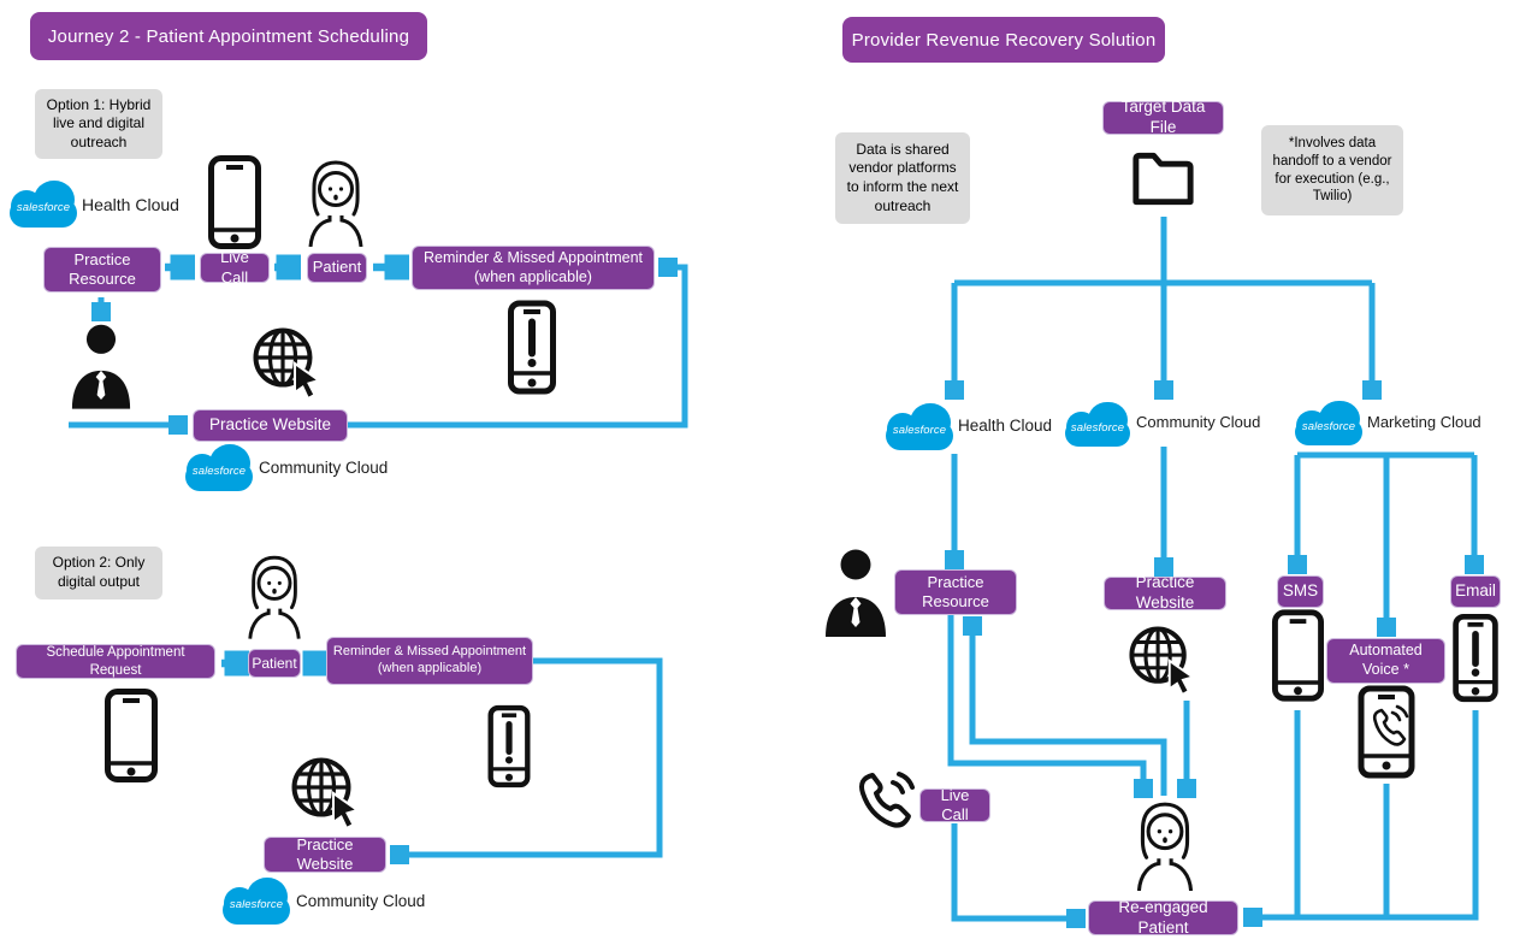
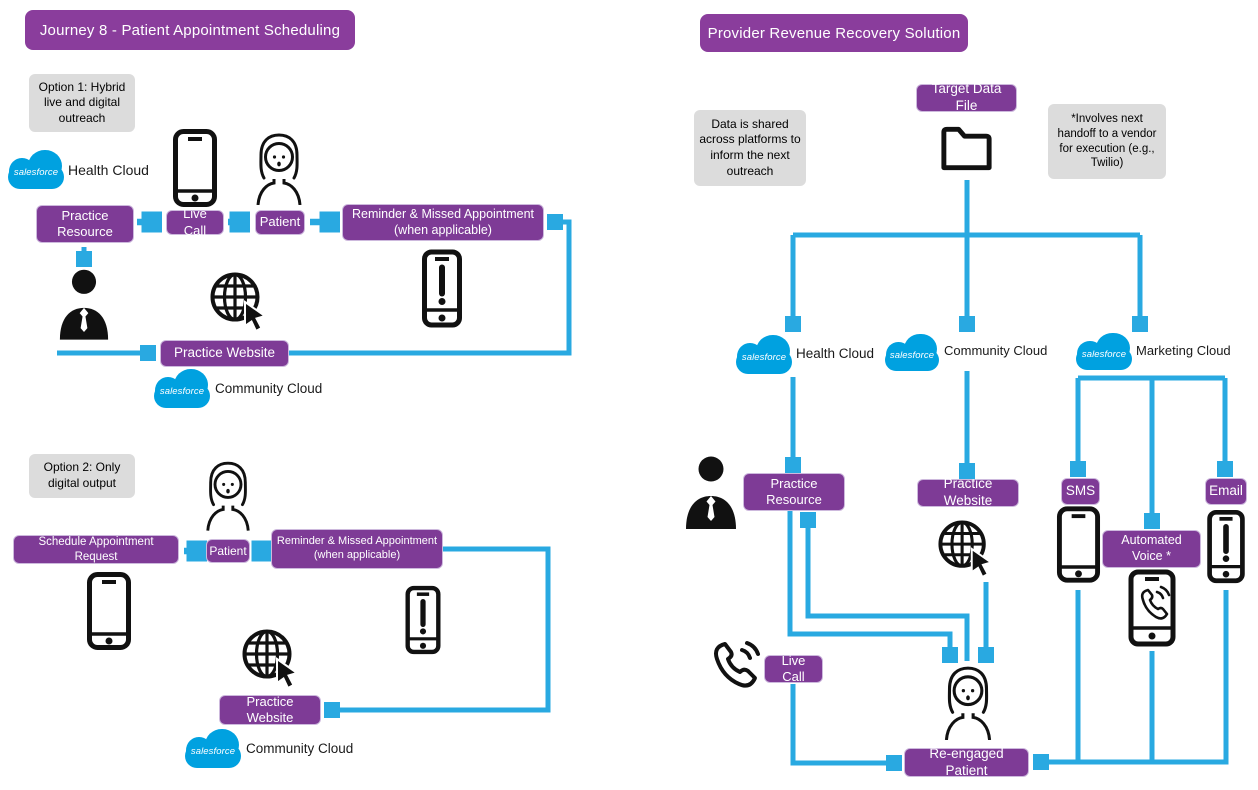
- Journey 2 - Patient Appointment Scheduling
+ Journey 8 - Patient Appointment Scheduling
  Option 1: Hybrid live and digital outreach
  salesforce
  Health Cloud
  Practice Resource
  Live Call
  Patient
  Reminder & Missed Appointment (when applicable)
  Practice Website
  salesforce
  Community Cloud
  Option 2: Only digital output
  Schedule Appointment Request
  Patient
  Reminder & Missed Appointment (when applicable)
  Practice Website
  salesforce
  Community Cloud
  Provider Revenue Recovery Solution
- Data is shared vendor platforms to inform the next outreach
+ Data is shared across platforms to inform the next outreach
  Target Data File
- *Involves data handoff to a vendor for execution (e.g., Twilio)
+ *Involves next handoff to a vendor for execution (e.g., Twilio)
  salesforce
  Health Cloud
  salesforce
  Community Cloud
  salesforce
  Marketing Cloud
  Practice Resource
  Practice Website
  SMS
  Email
  Automated Voice *
  Live Call
  Re-engaged Patient
